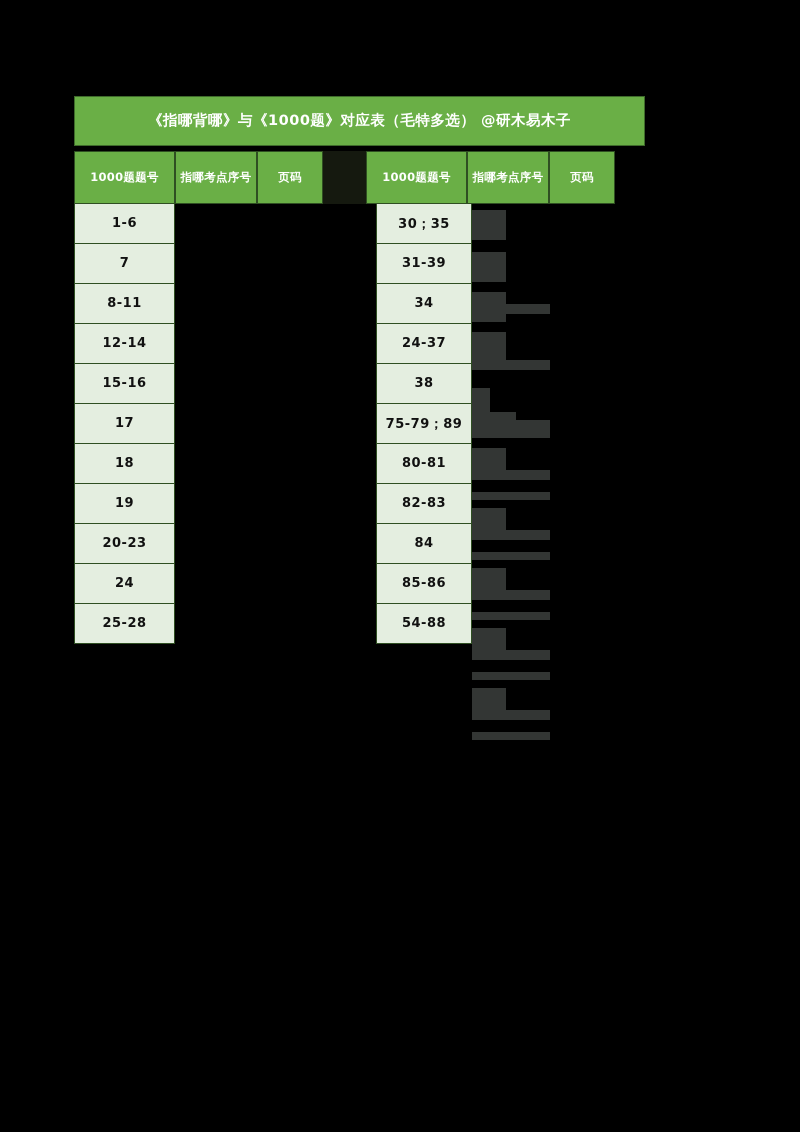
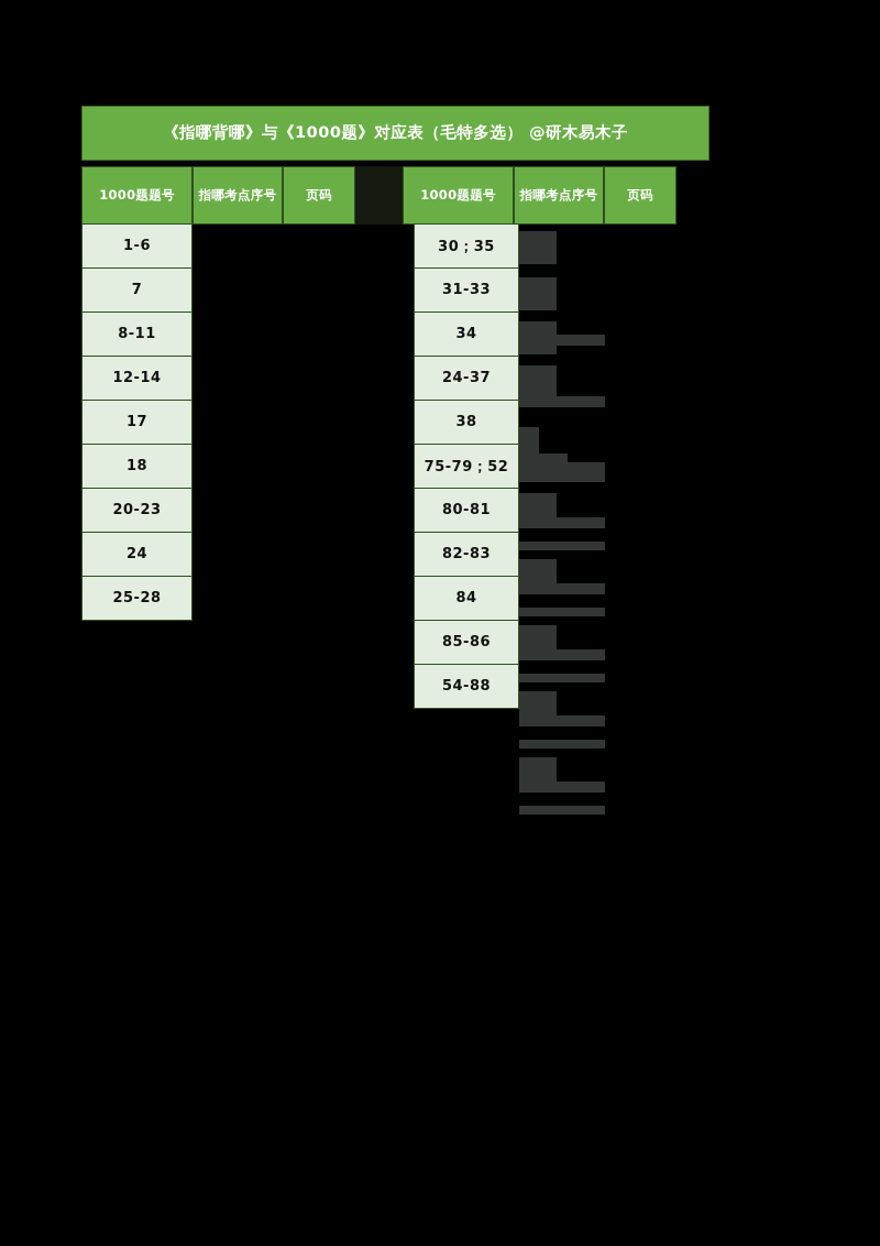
  《指哪背哪》与《1000题》对应表（毛特多选） @研木易木子
  1000题题号
  指哪考点序号
  页码
  1000题题号
  指哪考点序号
  页码
  1-6
  7
  8-11
  12-14
- 15-16
  17
  18
- 19
  20-23
  24
  25-28
  30；35
- 31-39
+ 31-33
  34
  24-37
  38
- 75-79；89
+ 75-79；52
  80-81
  82-83
  84
  85-86
  54-88
